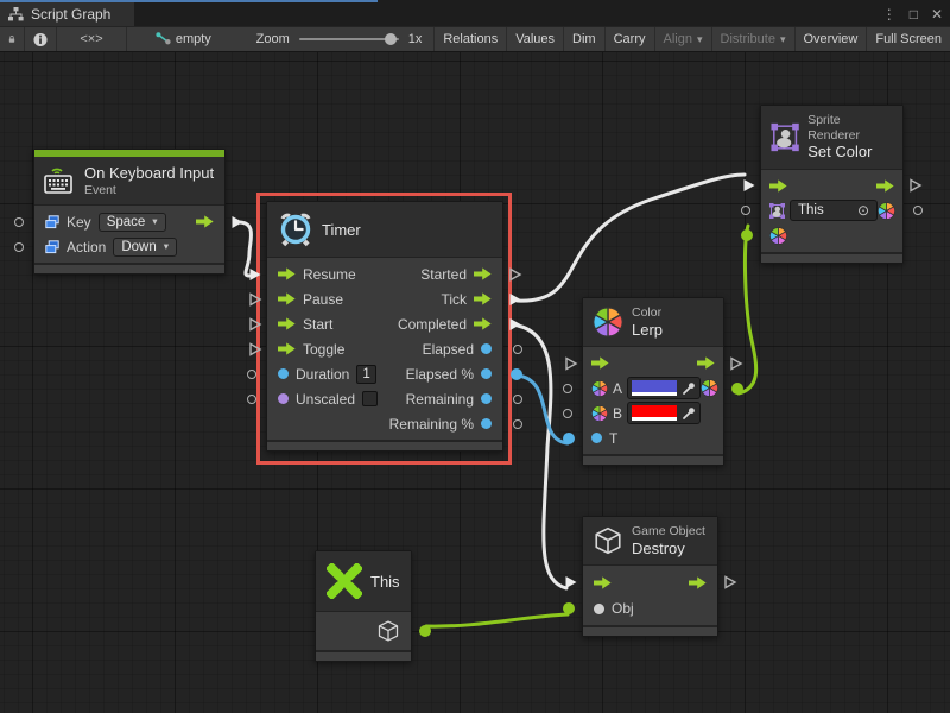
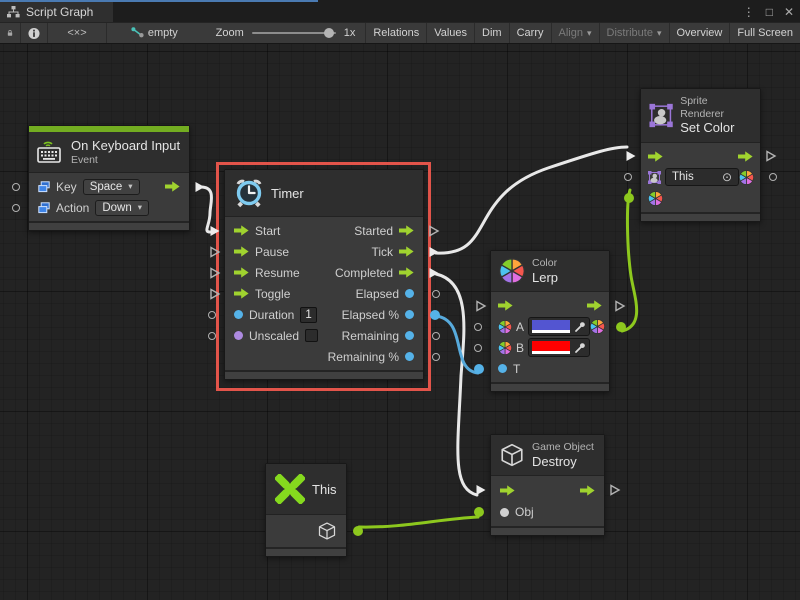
  Script Graph
  ⋮
  □
  ✕
  <×>
  empty
  Zoom
  1x
  Relations
  Values
  Dim
  Carry
  Align
  ▾
  Distribute
  ▾
  Overview
  Full Screen
  On Keyboard Input
  Event
  Key
  Space
  ▾
  Action
  Down
  ▾
  Timer
- Resume
+ Start
  Started
  Pause
  Tick
- Start
+ Resume
  Completed
  Toggle
  Elapsed
  Duration
  1
  Elapsed %
  Unscaled
  Remaining
  Remaining %
  Color
  Lerp
  A
  B
  T
  Sprite Renderer
  Set Color
  This
  ⊙
  This
  Game Object
  Destroy
  Obj
